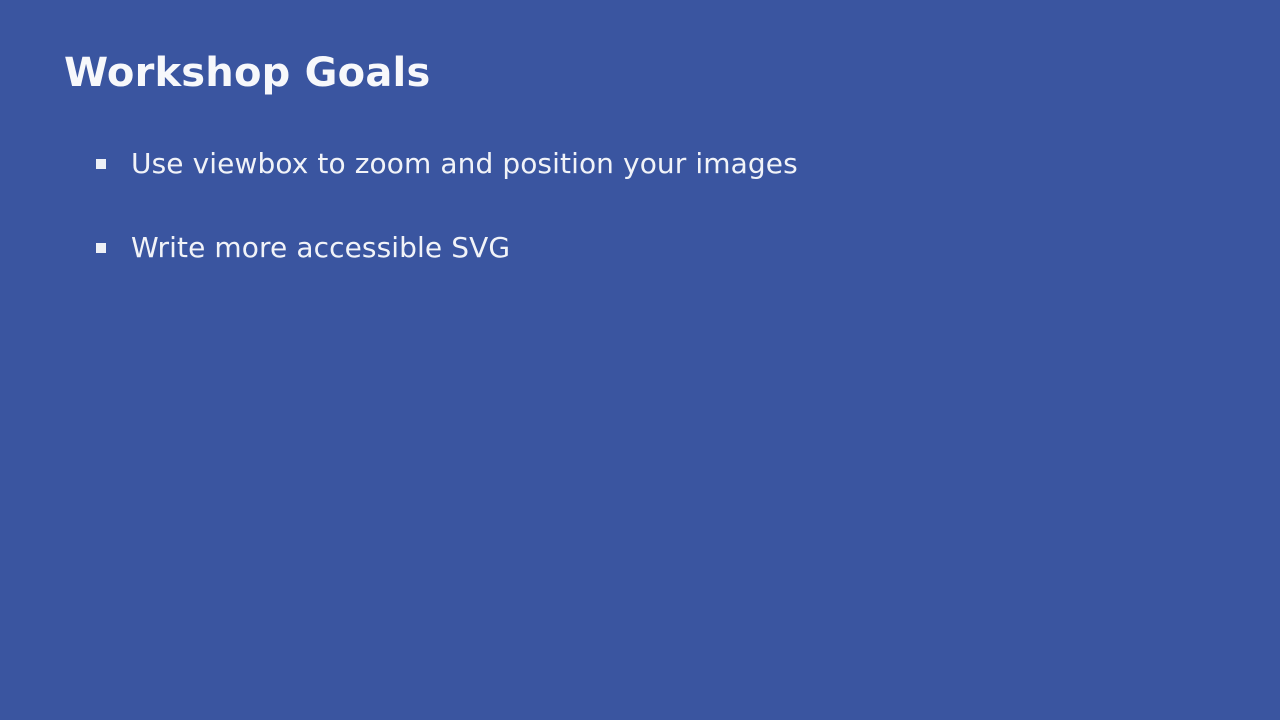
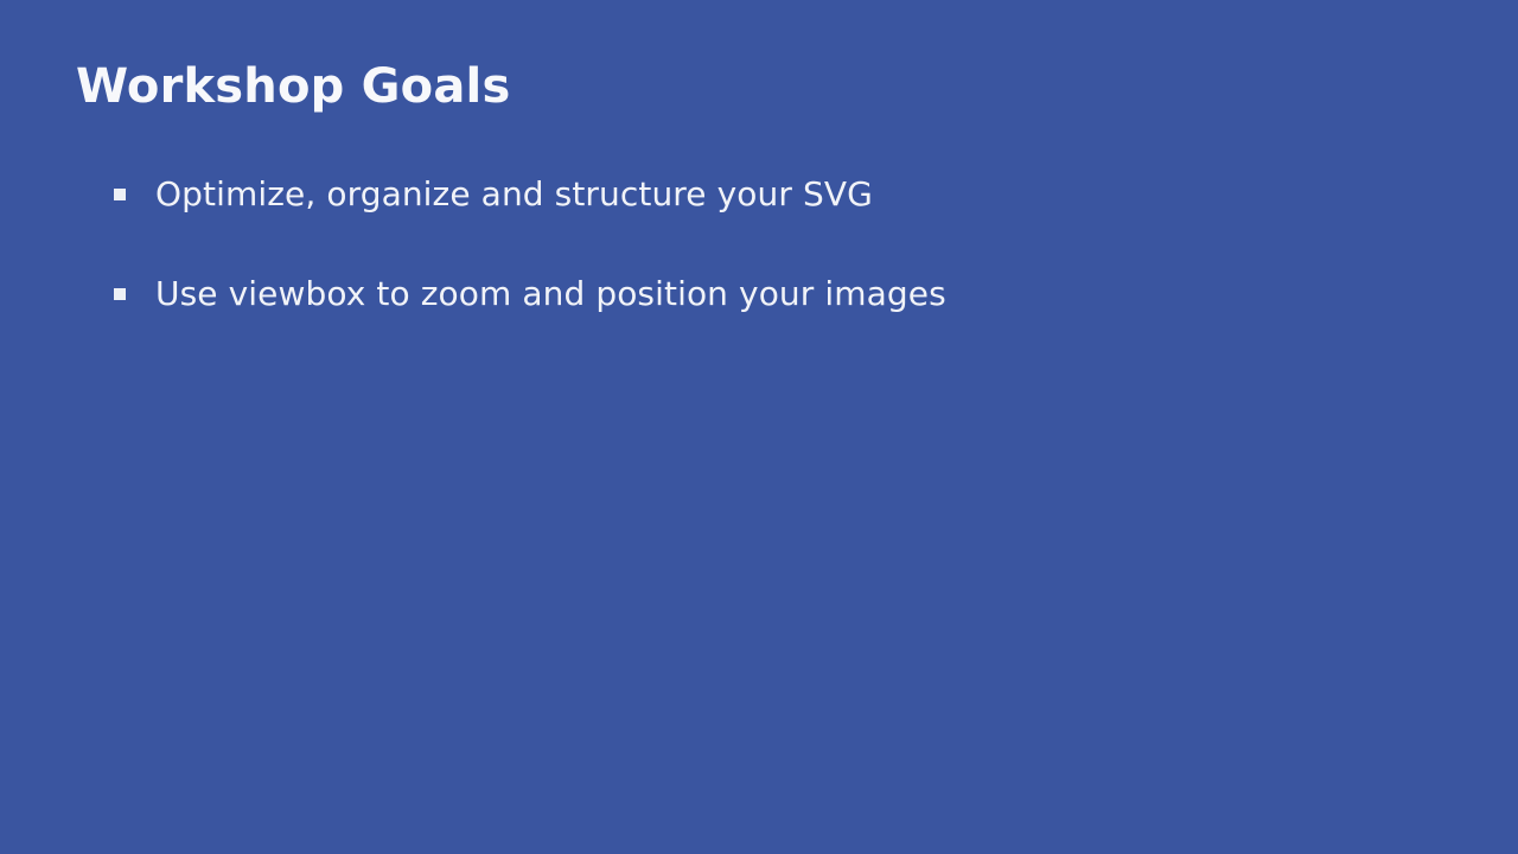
  Workshop Goals
+ Optimize, organize and structure your SVG
  Use viewbox to zoom and position your images
- Write more accessible SVG
